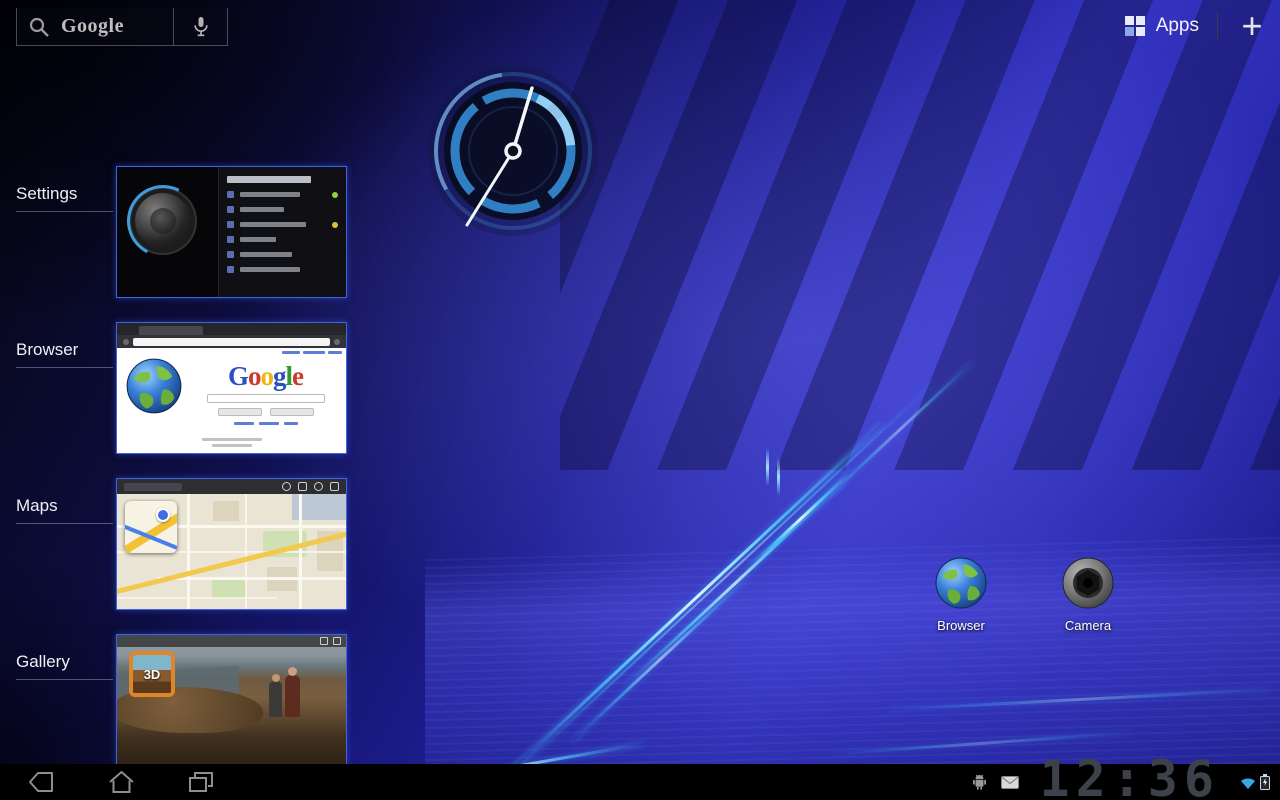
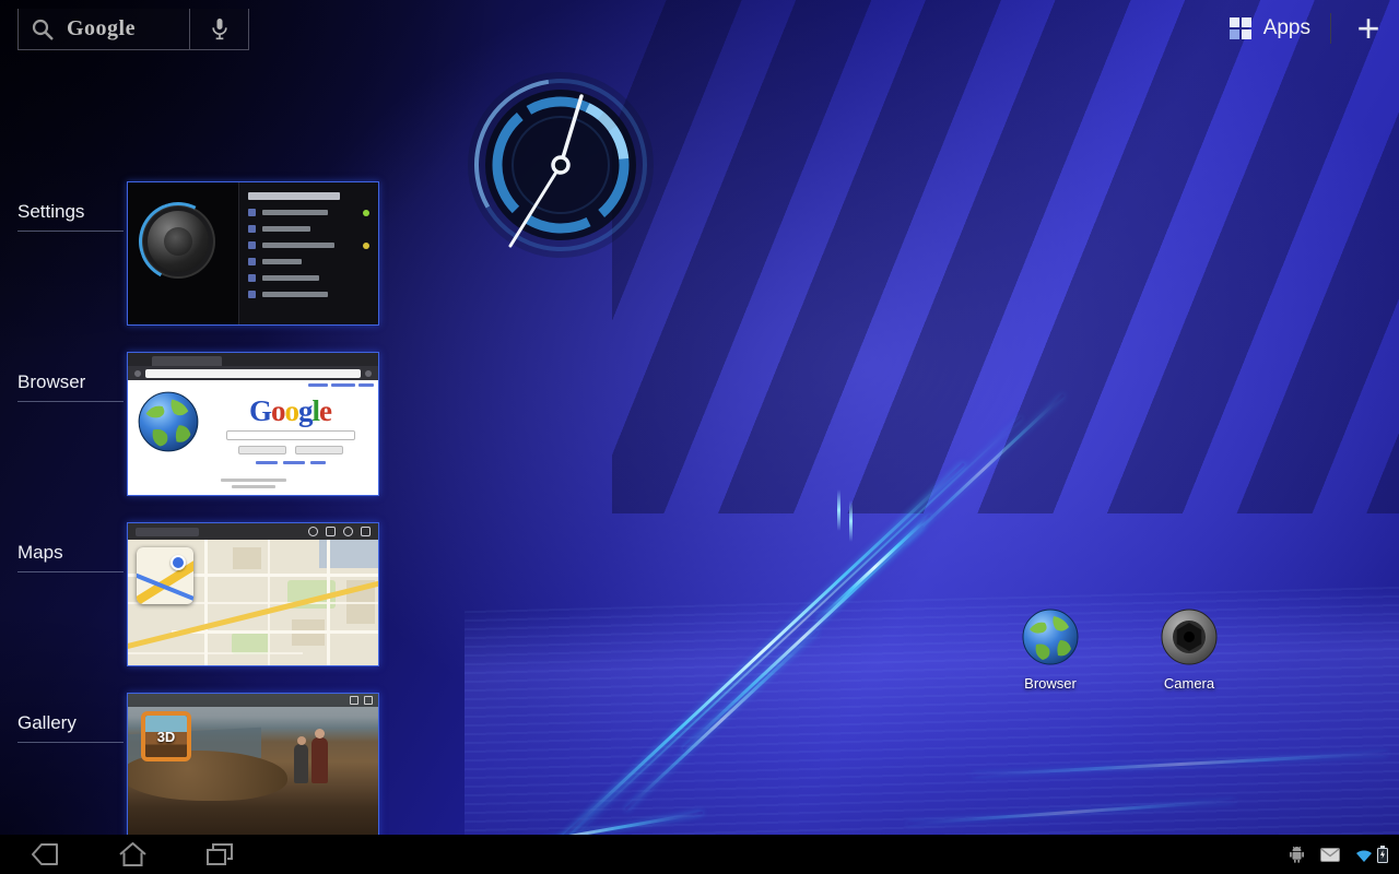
  Google
  Apps
  +
  Settings
  Browser
  Google
  Maps
  Gallery
  3D
  Browser
  Camera
- 12:36
